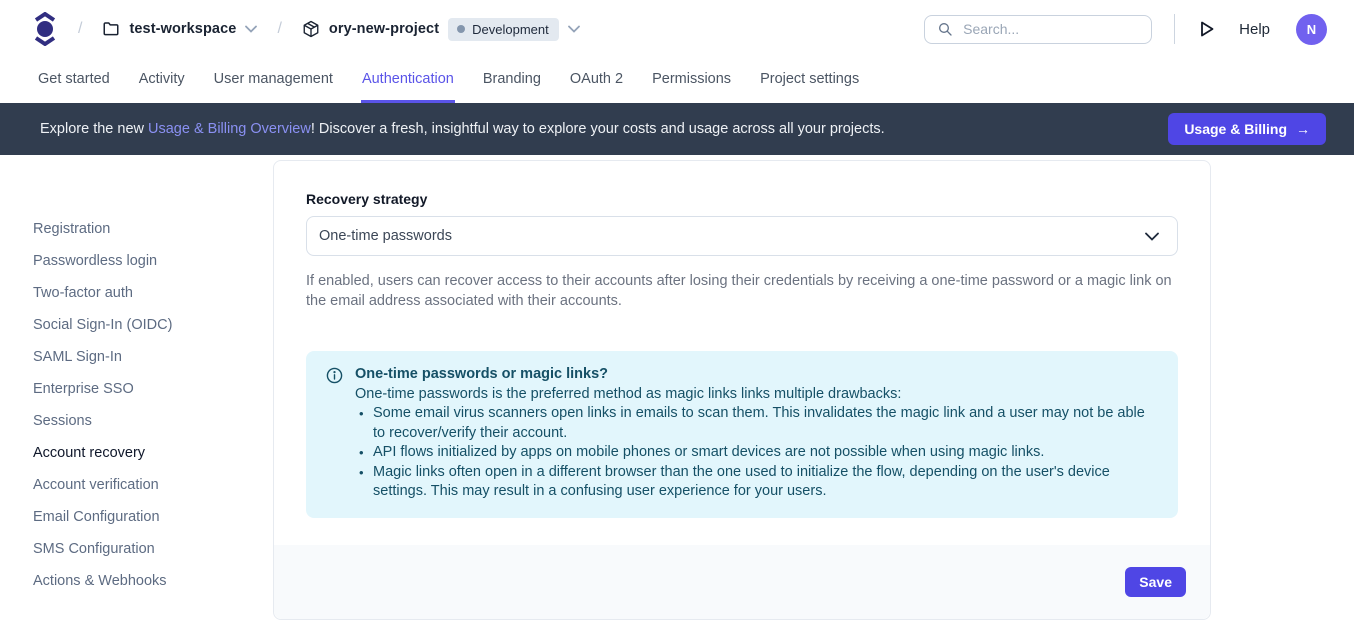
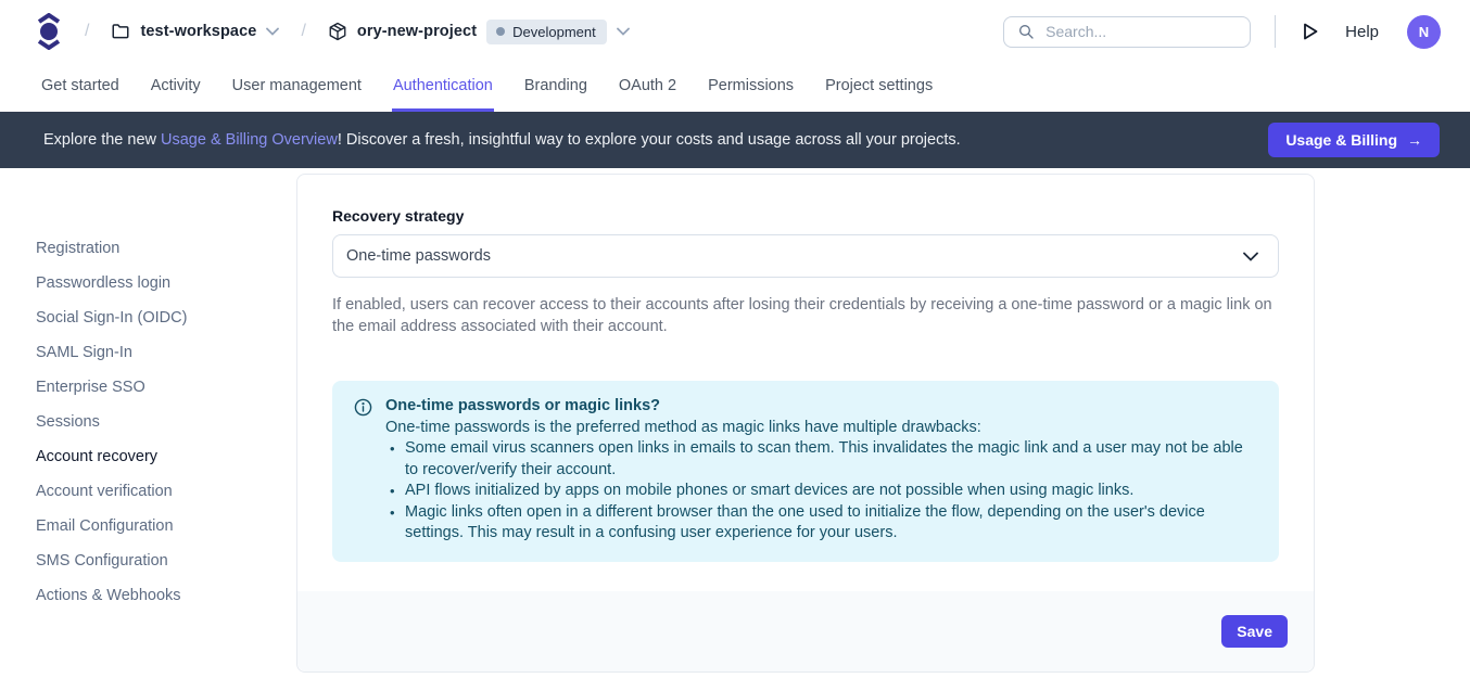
  /
  test-workspace
  /
  ory-new-project
  Development
  Search...
  Help
  N
  Get started
  Activity
  User management
  Authentication
  Branding
  OAuth 2
  Permissions
  Project settings
  Explore the new Usage & Billing Overview! Discover a fresh, insightful way to explore your costs and usage across all your projects.
  Usage & Billing
  →
  Registration
  Passwordless login
- Two-factor auth
  Social Sign-In (OIDC)
  SAML Sign-In
  Enterprise SSO
  Sessions
  Account recovery
  Account verification
  Email Configuration
  SMS Configuration
  Actions & Webhooks
  Recovery strategy
  One-time passwords
- If enabled, users can recover access to their accounts after losing their credentials by receiving a one-time password or a magic link on the email address associated with their accounts.
+ If enabled, users can recover access to their accounts after losing their credentials by receiving a one-time password or a magic link on the email address associated with their account.
  One-time passwords or magic links?
- One-time passwords is the preferred method as magic links links multiple drawbacks:
+ One-time passwords is the preferred method as magic links have multiple drawbacks:
  Some email virus scanners open links in emails to scan them. This invalidates the magic link and a user may not be able to recover/verify their account.
  API flows initialized by apps on mobile phones or smart devices are not possible when using magic links.
  Magic links often open in a different browser than the one used to initialize the flow, depending on the user's device settings. This may result in a confusing user experience for your users.
  Save
